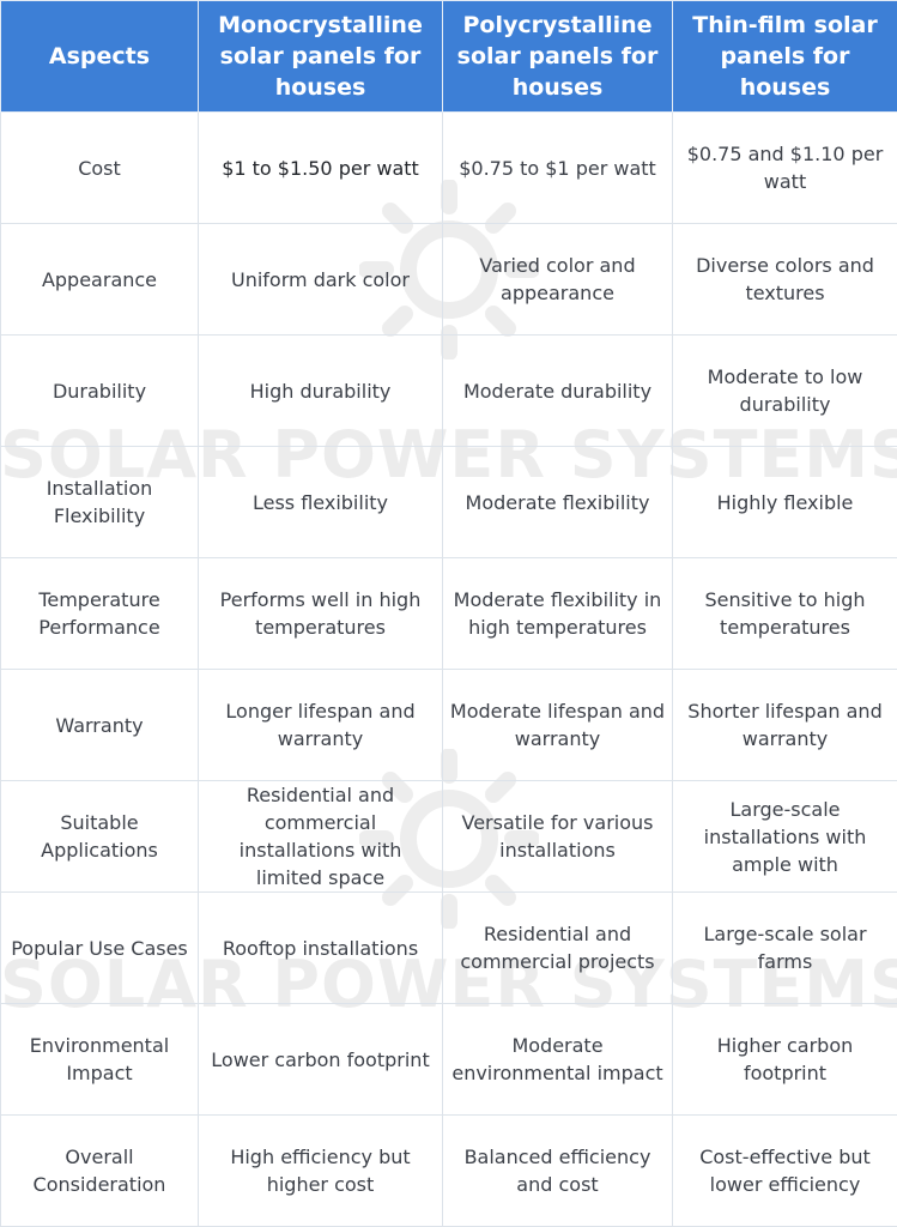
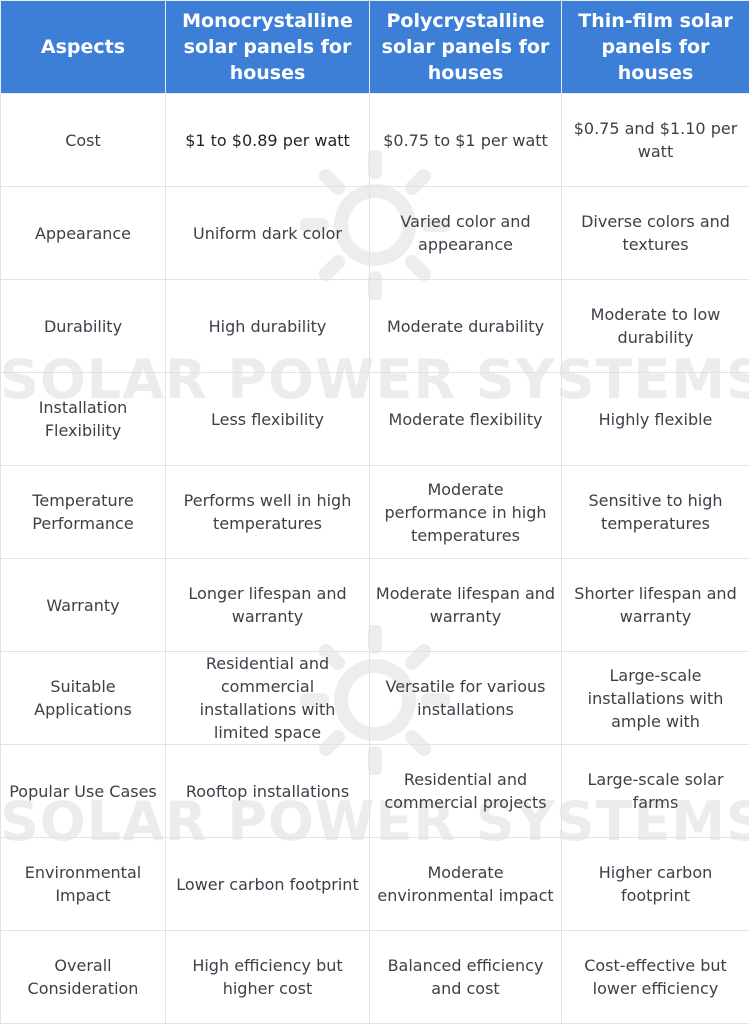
  SOLAR POWER SYSTEMS
  SOLAR POWER SYSTEMS
  Aspects	Monocrystalline solar panels for houses	Polycrystalline solar panels for houses	Thin-film solar panels for houses
- Cost	$1 to $1.50 per watt	$0.75 to $1 per watt	$0.75 and $1.10 per watt
+ Cost	$1 to $0.89 per watt	$0.75 to $1 per watt	$0.75 and $1.10 per watt
  Appearance	Uniform dark color	Varied color and appearance	Diverse colors and textures
  Durability	High durability	Moderate durability	Moderate to low durability
  Installation Flexibility	Less flexibility	Moderate flexibility	Highly flexible
- Temperature Performance	Performs well in high temperatures	Moderate flexibility in high temperatures	Sensitive to high temperatures
+ Temperature Performance	Performs well in high temperatures	Moderate performance in high temperatures	Sensitive to high temperatures
  Warranty	Longer lifespan and warranty	Moderate lifespan and warranty	Shorter lifespan and warranty
  Suitable Applications	Residential and commercial installations with limited space	Versatile for various installations	Large-scale installations with ample with
  Popular Use Cases	Rooftop installations	Residential and commercial projects	Large-scale solar farms
  Environmental Impact	Lower carbon footprint	Moderate environmental impact	Higher carbon footprint
  Overall Consideration	High efficiency but higher cost	Balanced efficiency and cost	Cost-effective but lower efficiency
